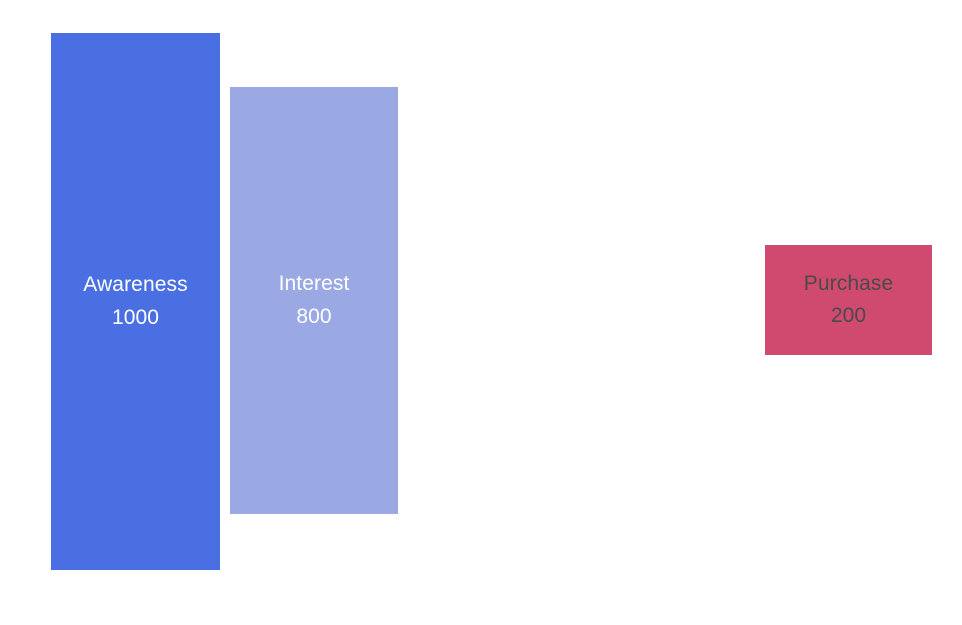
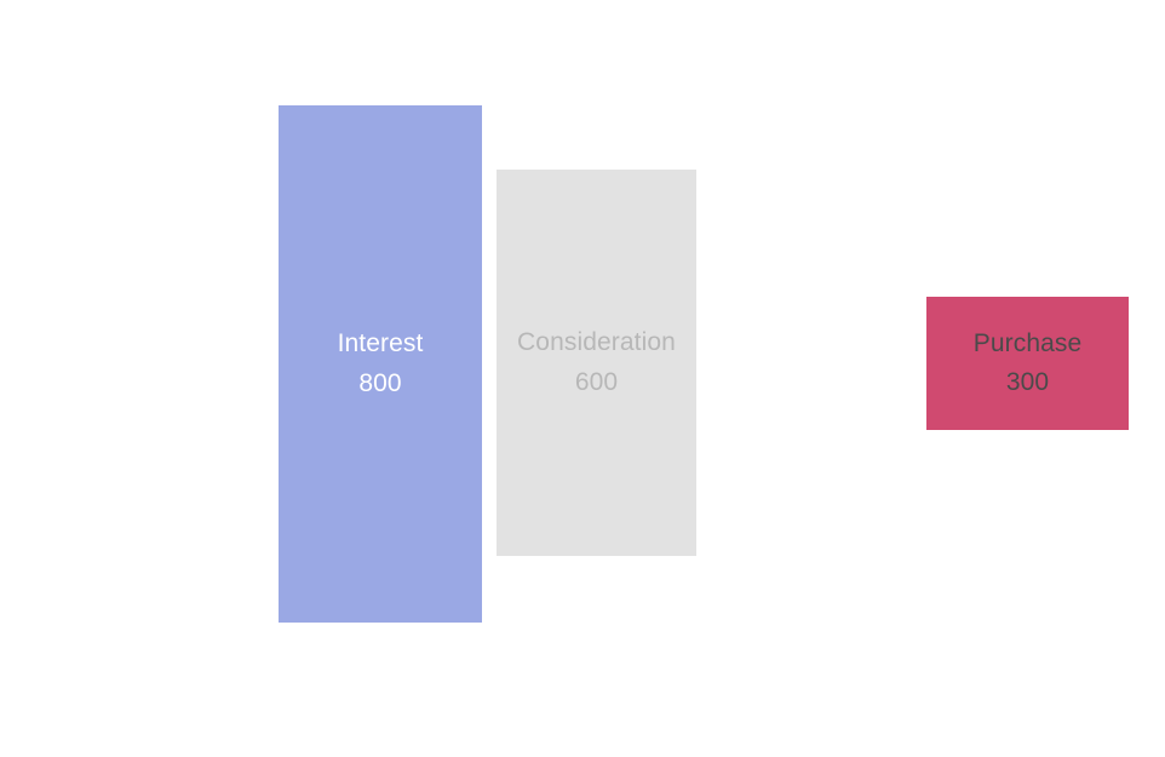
- Awareness
- 1000
  Interest
  800
+ Consideration
+ 600
  Purchase
- 200
+ 300
